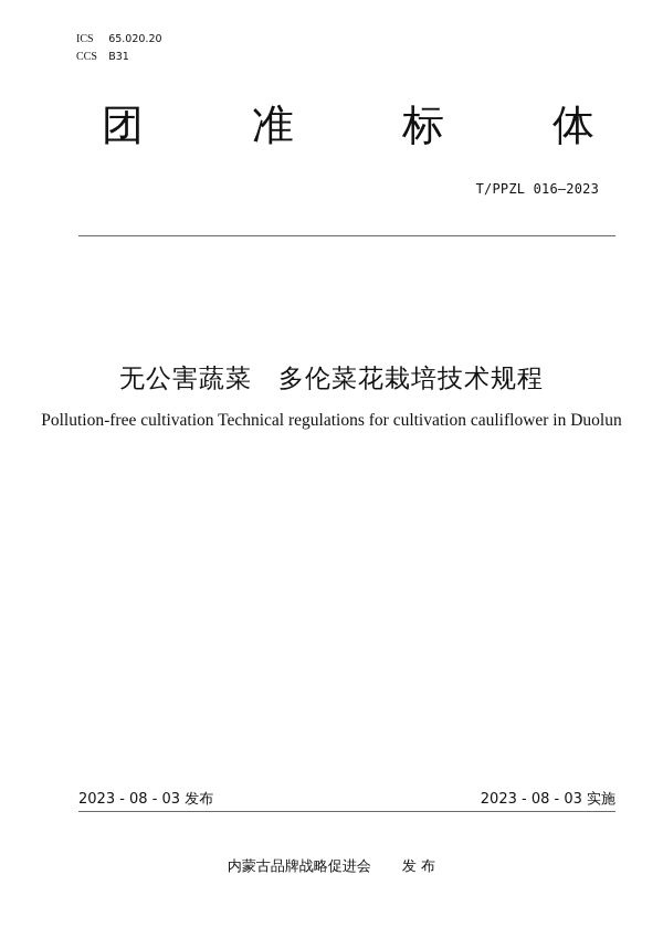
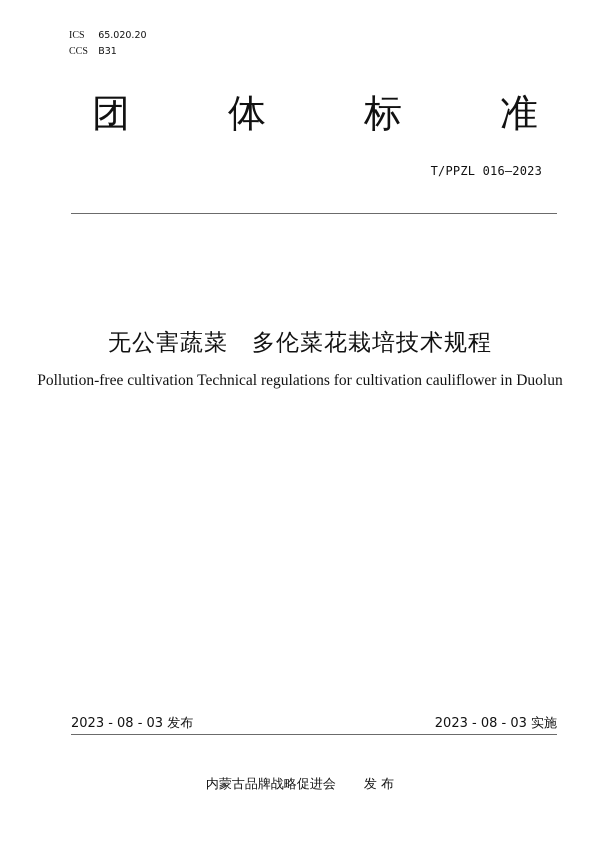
  ICS 65.020.20
  CCS B31
  团
- 准
+ 体
  标
- 体
+ 准
  T/PPZL 016—2023
  无公害蔬菜 多伦菜花栽培技术规程
  Pollution-free cultivation Technical regulations for cultivation cauliflower in Duolun
  2023 - 08 - 03 发布
  2023 - 08 - 03 实施
  内蒙古品牌战略促进会 发 布
